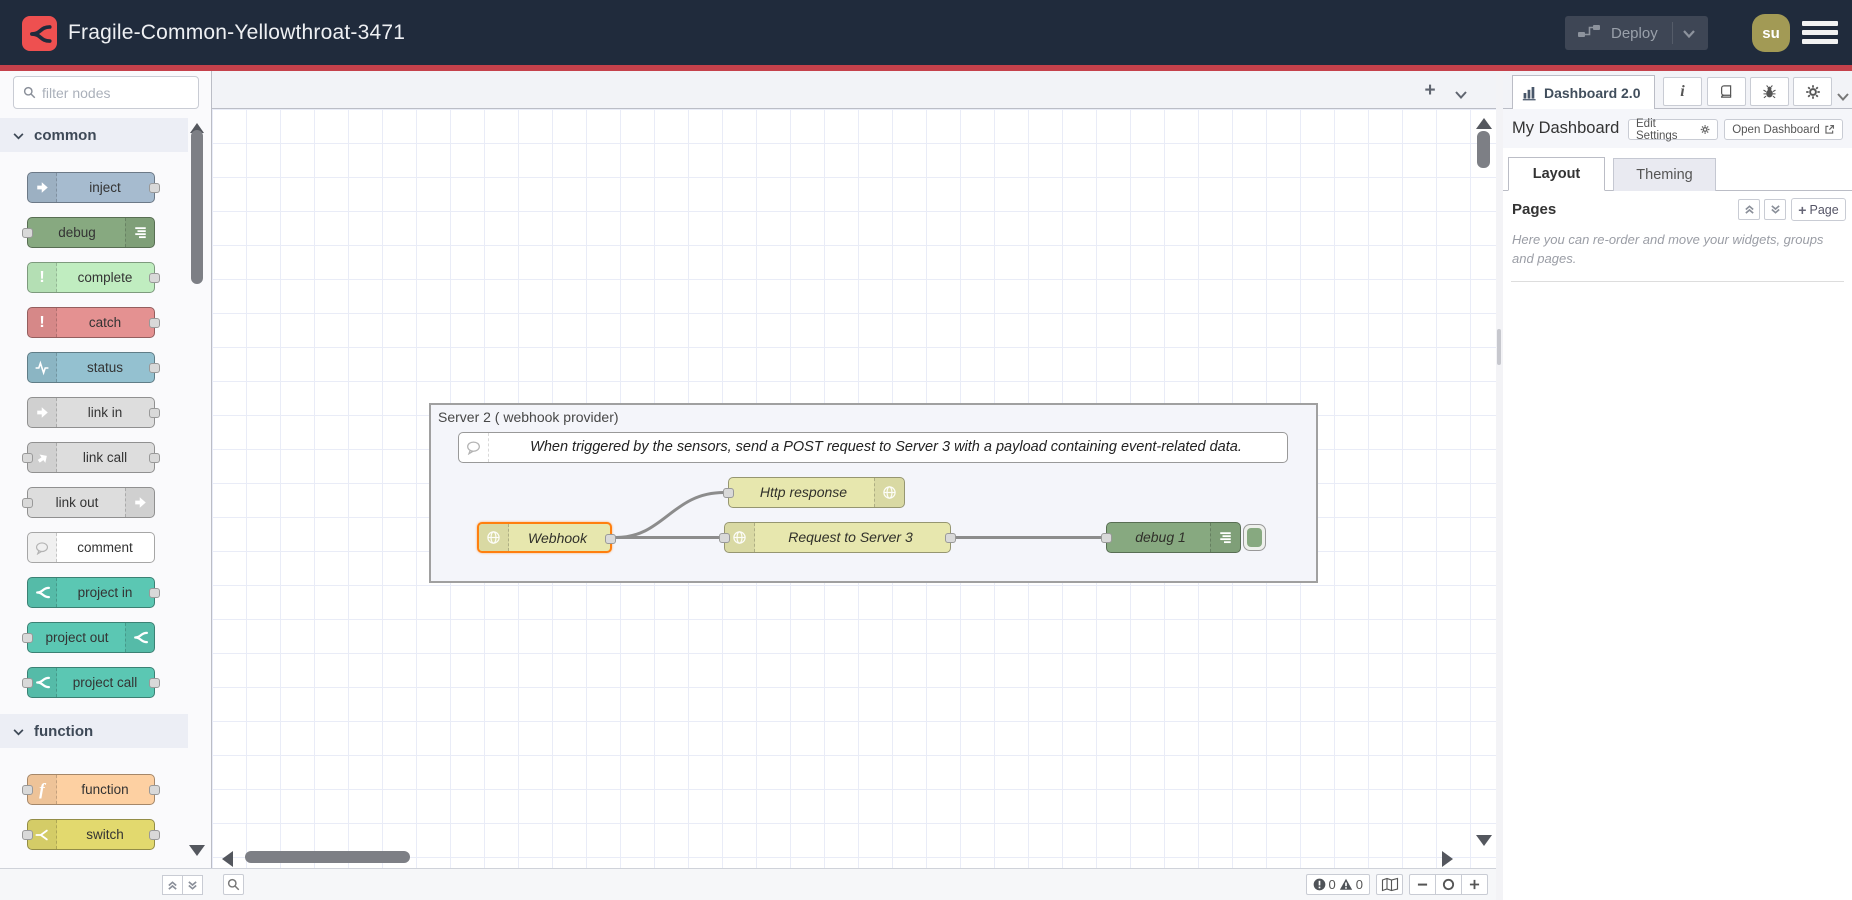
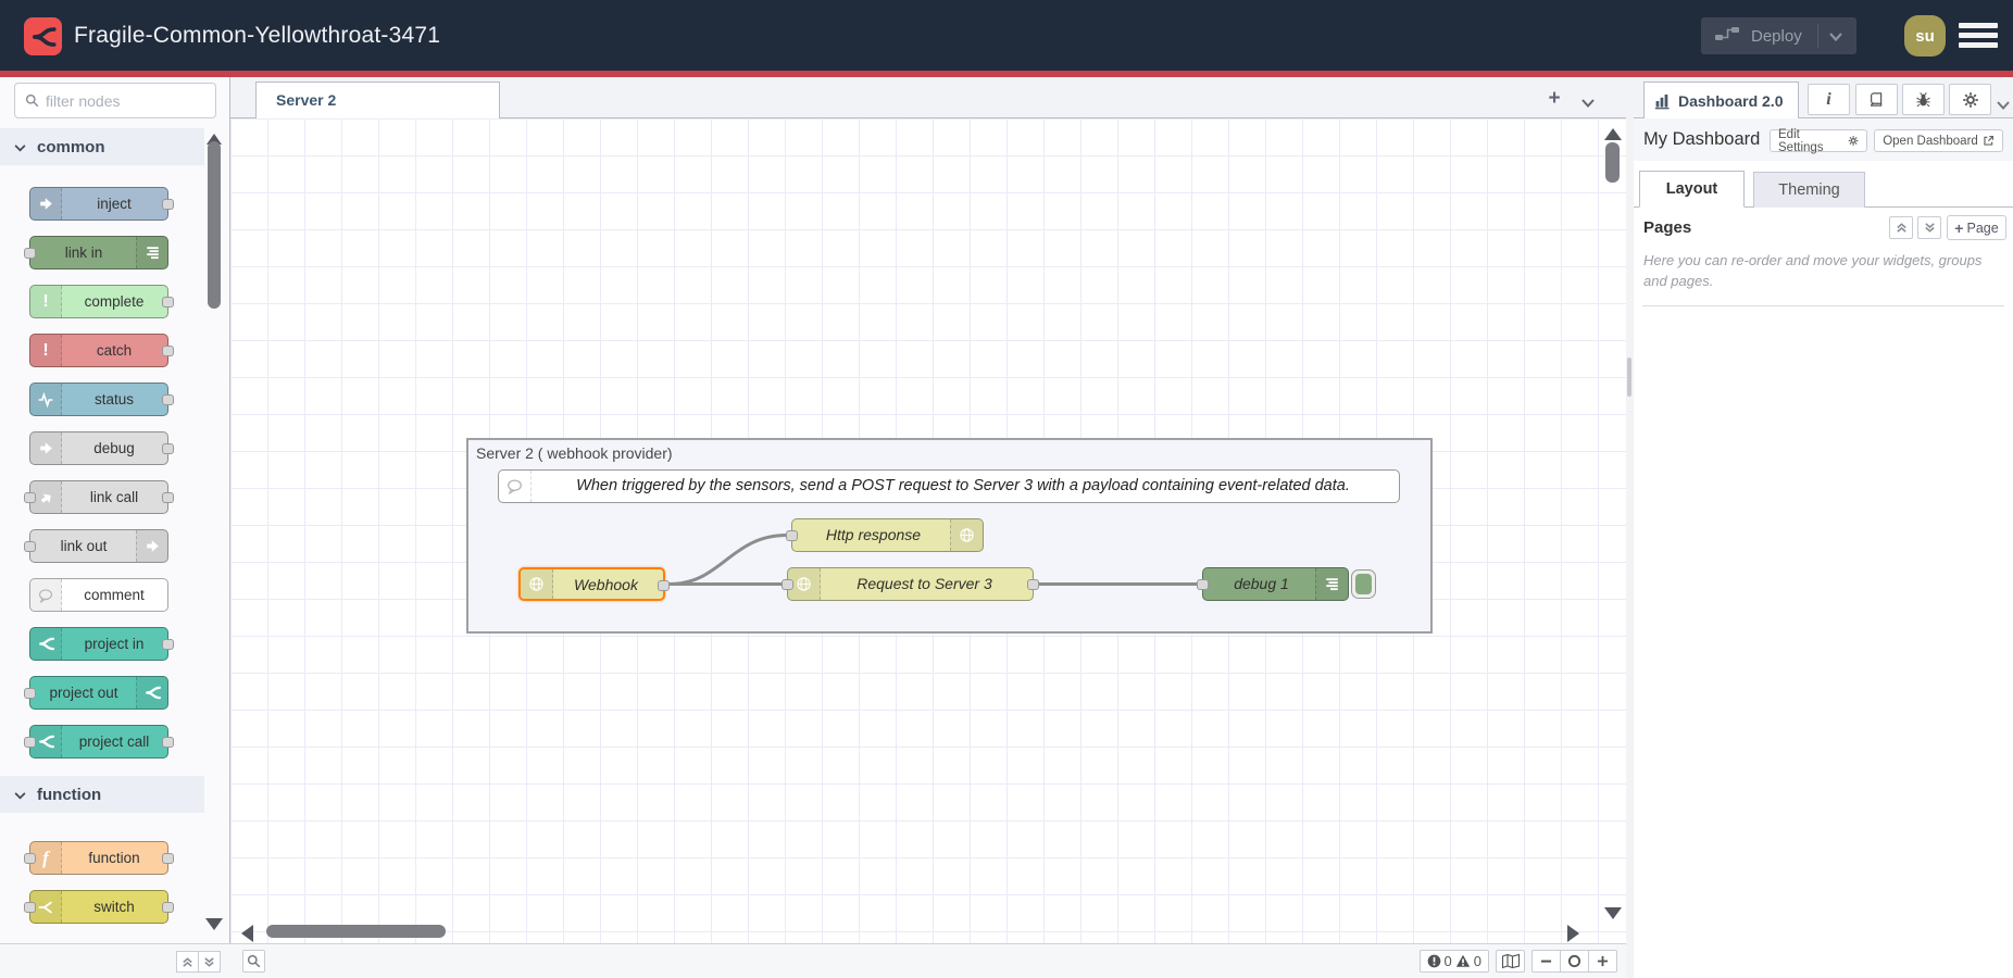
  Fragile-Common-Yellowthroat-3471
  Deploy
  su
  filter nodes
  common
  inject
- debug
+ link in
  !
  complete
  !
  catch
  status
- link in
+ debug
  link call
  link out
  comment
  project in
  project out
  project call
  function
  f
  function
  switch
+ Server 2
  +
  Server 2 ( webhook provider)
  When triggered by the sensors, send a POST request to Server 3 with a payload containing event-related data.
  Http response
  Webhook
  Request to Server 3
  debug 1
  0
  0
  Dashboard 2.0
  i
  My Dashboard
  Edit Settings
  Open Dashboard
  Layout
  Theming
  Pages
  +
  Page
  Here you can re-order and move your widgets, groups and pages.
